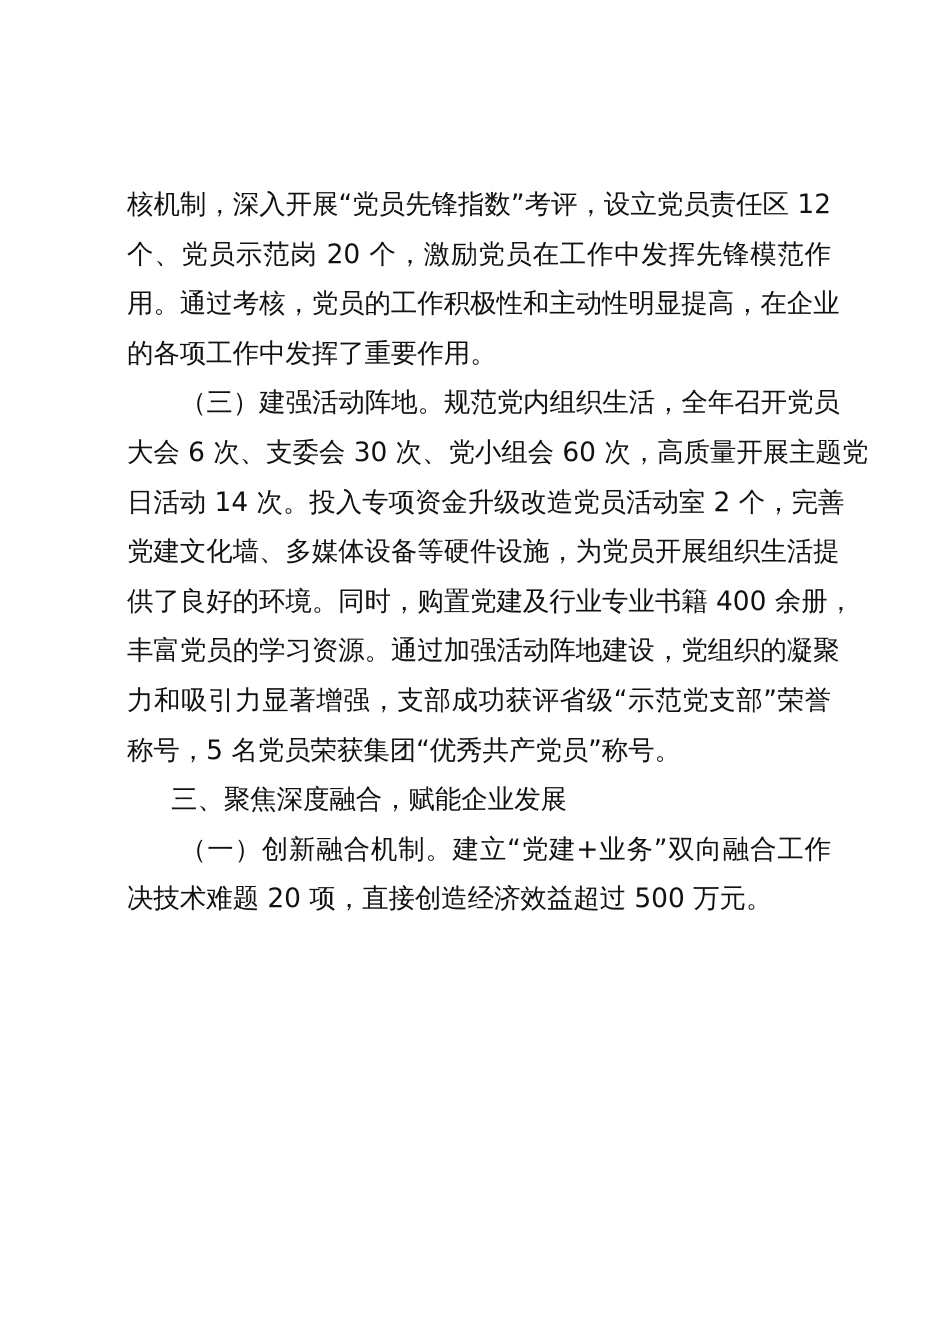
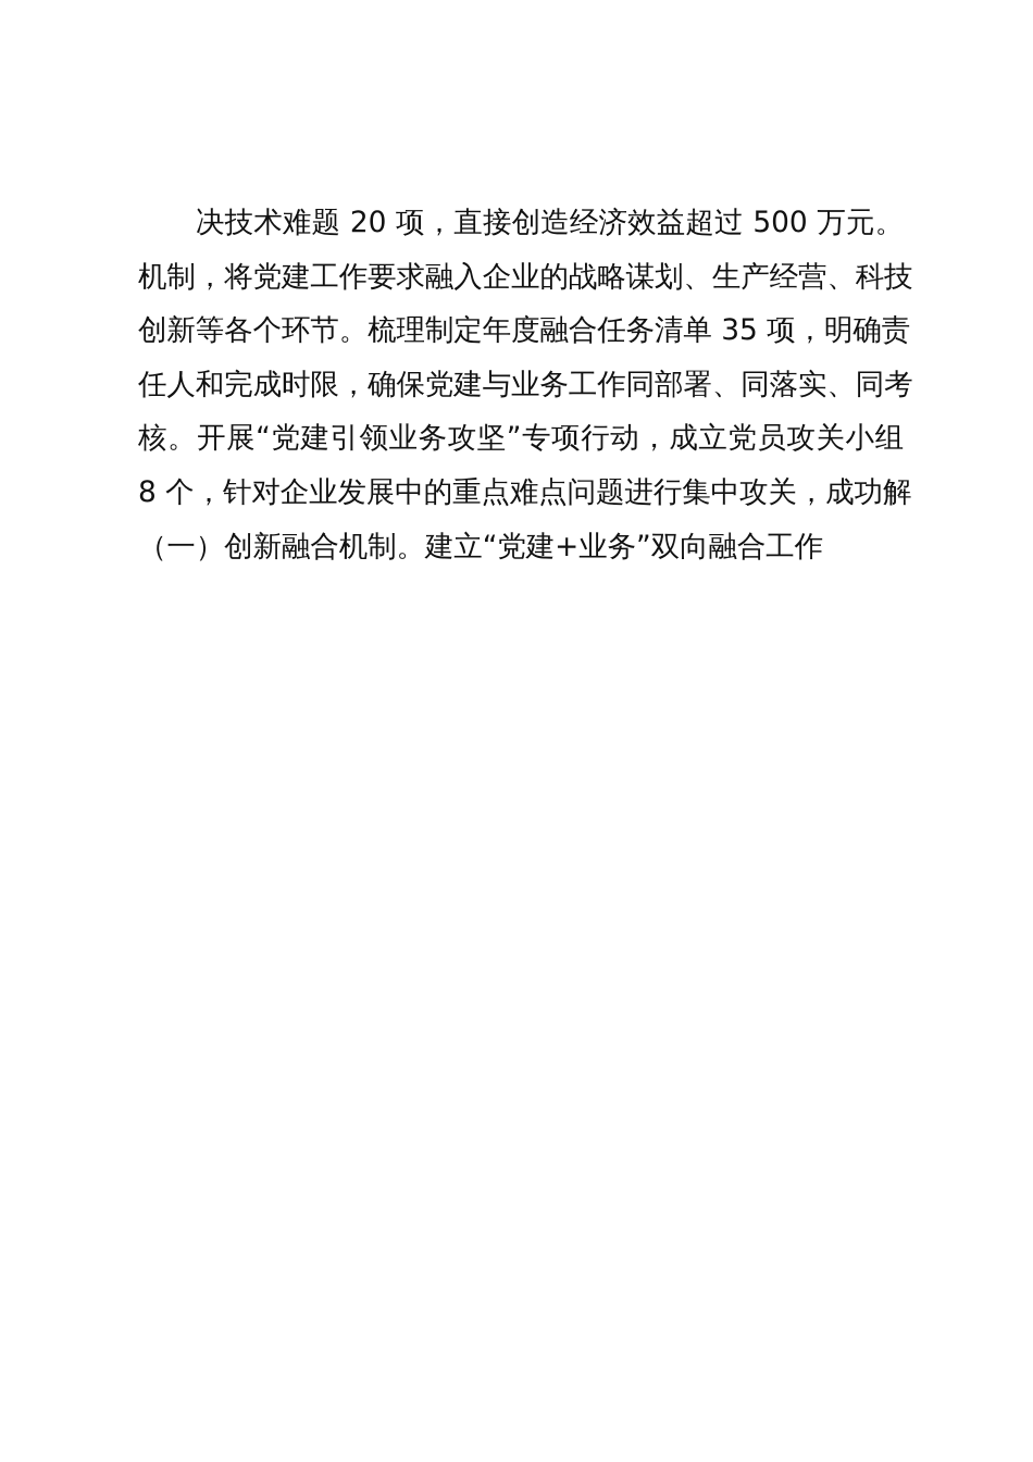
- 核机制，深入开展“党员先锋指数”考评，设立党员责任区 12
- 个、党员示范岗 20 个，激励党员在工作中发挥先锋模范作
- 用。通过考核，党员的工作积极性和主动性明显提高，在企业
- 的各项工作中发挥了重要作用。
- （三）建强活动阵地。规范党内组织生活，全年召开党员
- 大会 6 次、支委会 30 次、党小组会 60 次，高质量开展主题党
- 日活动 14 次。投入专项资金升级改造党员活动室 2 个，完善
- 党建文化墙、多媒体设备等硬件设施，为党员开展组织生活提
- 供了良好的环境。同时，购置党建及行业专业书籍 400 余册，
- 丰富党员的学习资源。通过加强活动阵地建设，党组织的凝聚
- 力和吸引力显著增强，支部成功获评省级“示范党支部”荣誉
- 称号，5 名党员荣获集团“优秀共产党员”称号。
- 三、聚焦深度融合，赋能企业发展
- （一）创新融合机制。建立“党建+业务”双向融合工作
+ 决技术难题 20 项，直接创造经济效益超过 500 万元。
+ 机制，将党建工作要求融入企业的战略谋划、生产经营、科技
+ 创新等各个环节。梳理制定年度融合任务清单 35 项，明确责
+ 任人和完成时限，确保党建与业务工作同部署、同落实、同考
+ 核。开展“党建引领业务攻坚”专项行动，成立党员攻关小组
+ 8 个，针对企业发展中的重点难点问题进行集中攻关，成功解
- 决技术难题 20 项，直接创造经济效益超过 500 万元。
+ （一）创新融合机制。建立“党建+业务”双向融合工作
